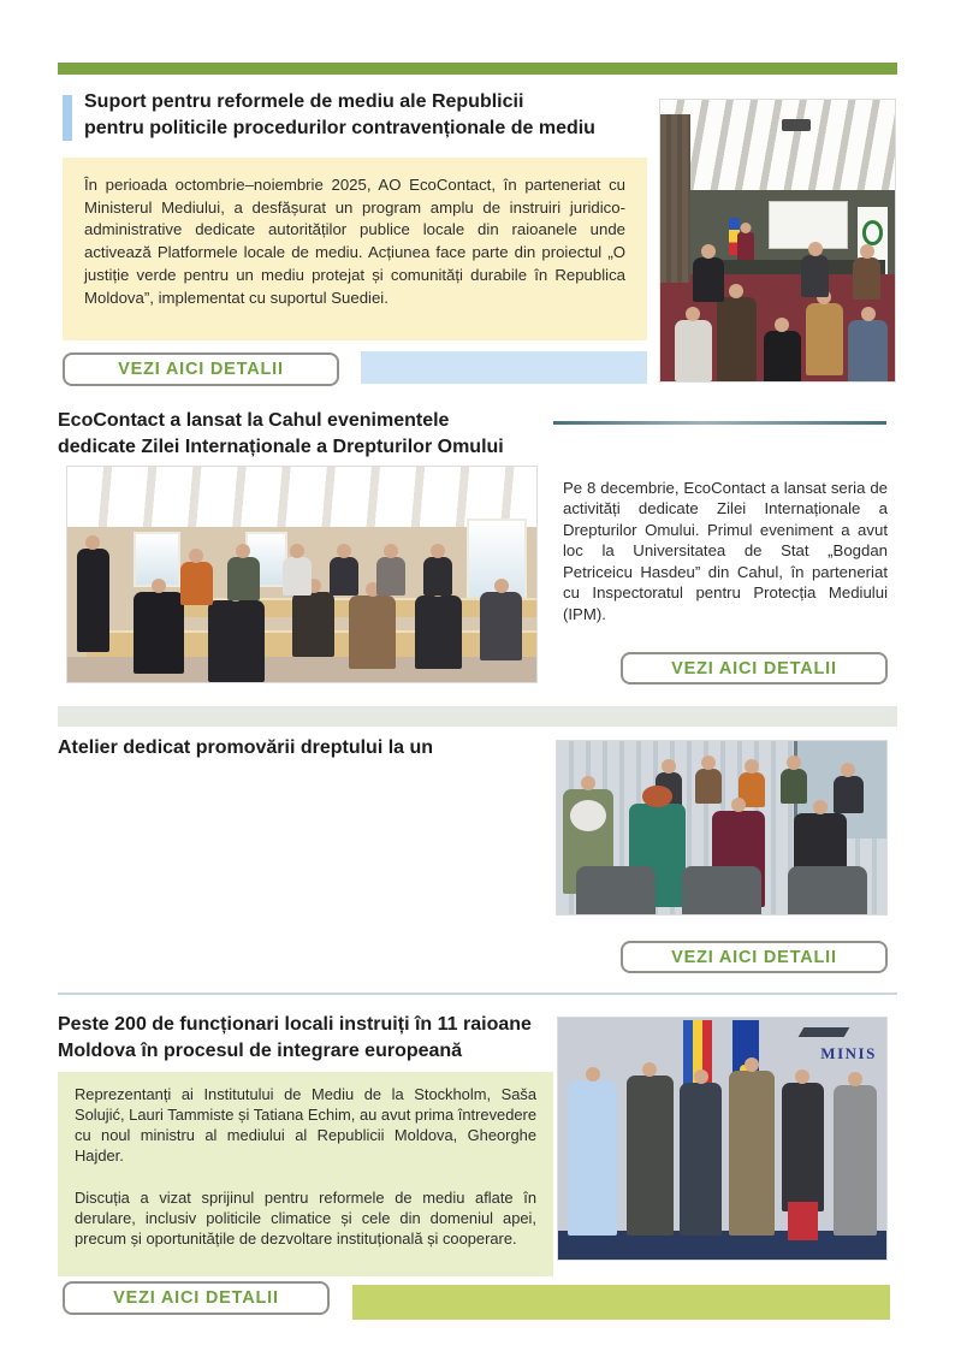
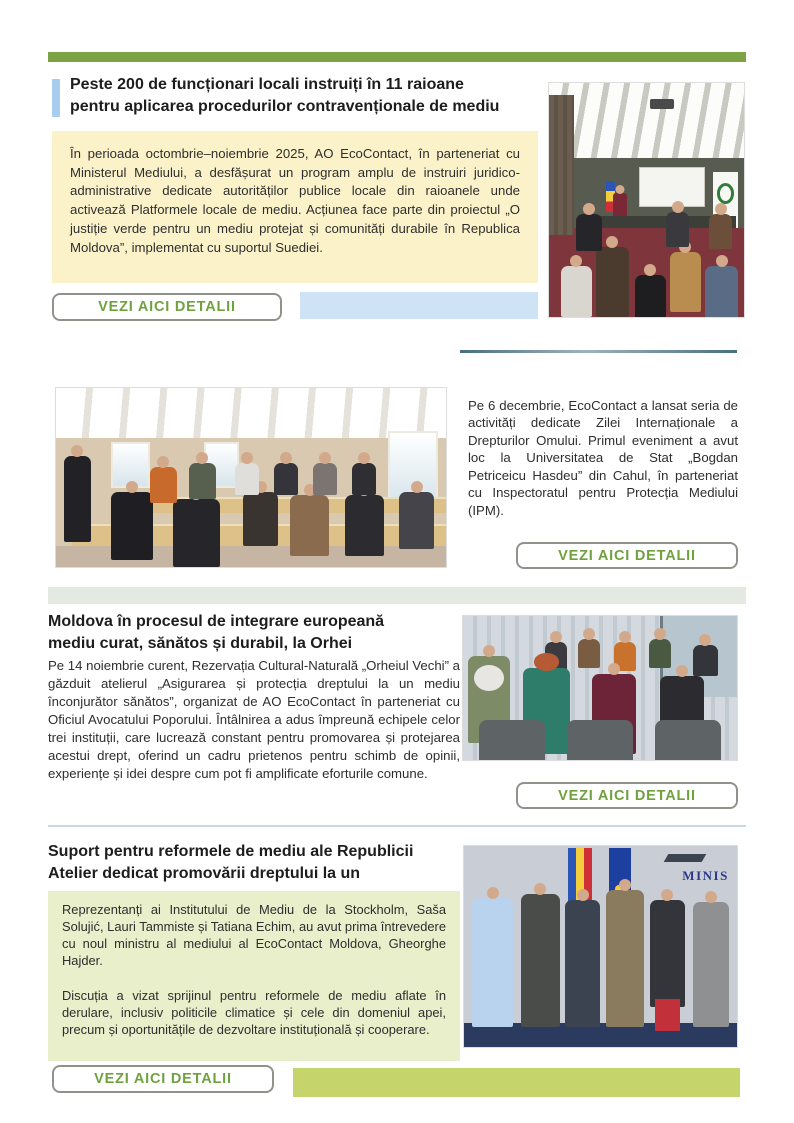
- Suport pentru reformele de mediu ale Republicii
+ Peste 200 de funcționari locali instruiți în 11 raioane
- pentru politicile procedurilor contravenționale de mediu
+ pentru aplicarea procedurilor contravenționale de mediu
  În perioada octombrie–noiembrie 2025, AO EcoContact, în parteneriat cu Ministerul Mediului, a desfășurat un program amplu de instruiri juridico-administrative dedicate autorităților publice locale din raioanele unde activează Platformele locale de mediu. Acțiunea face parte din proiectul „O justiție verde pentru un mediu protejat și comunități durabile în Republica Moldova”, implementat cu suportul Suediei.
  VEZI AICI DETALII
- EcoContact a lansat la Cahul evenimentele
- dedicate Zilei Internaționale a Drepturilor Omului
- Pe 8 decembrie, EcoContact a lansat seria de activități dedicate Zilei Internaționale a Drepturilor Omului. Primul eveniment a avut loc la Universitatea de Stat „Bogdan Petriceicu Hasdeu” din Cahul, în parteneriat cu Inspectoratul pentru Protecția Mediului (IPM).
+ Pe 6 decembrie, EcoContact a lansat seria de activități dedicate Zilei Internaționale a Drepturilor Omului. Primul eveniment a avut loc la Universitatea de Stat „Bogdan Petriceicu Hasdeu” din Cahul, în parteneriat cu Inspectoratul pentru Protecția Mediului (IPM).
  VEZI AICI DETALII
- Atelier dedicat promovării dreptului la un
+ Moldova în procesul de integrare europeană
+ mediu curat, sănătos și durabil, la Orhei
+ Pe 14 noiembrie curent, Rezervația Cultural-Naturală „Orheiul Vechi” a găzduit atelierul „Asigurarea și protecția dreptului la un mediu înconjurător sănătos”, organizat de AO EcoContact în parteneriat cu Oficiul Avocatului Poporului. Întâlnirea a adus împreună echipele celor trei instituții, care lucrează constant pentru promovarea și protejarea acestui drept, oferind un cadru prietenos pentru schimb de opinii, experiențe și idei despre cum pot fi amplificate eforturile comune.
  VEZI AICI DETALII
- Peste 200 de funcționari locali instruiți în 11 raioane
+ Suport pentru reformele de mediu ale Republicii
- Moldova în procesul de integrare europeană
+ Atelier dedicat promovării dreptului la un
- Reprezentanți ai Institutului de Mediu de la Stockholm, Saša Solujić, Lauri Tammiste și Tatiana Echim, au avut prima întrevedere cu noul ministru al mediului al Republicii Moldova, Gheorghe Hajder.
+ Reprezentanți ai Institutului de Mediu de la Stockholm, Saša Solujić, Lauri Tammiste și Tatiana Echim, au avut prima întrevedere cu noul ministru al mediului al EcoContact Moldova, Gheorghe Hajder.
  Discuția a vizat sprijinul pentru reformele de mediu aflate în derulare, inclusiv politicile climatice și cele din domeniul apei, precum și oportunitățile de dezvoltare instituțională și cooperare.
  MINIS
  VEZI AICI DETALII
